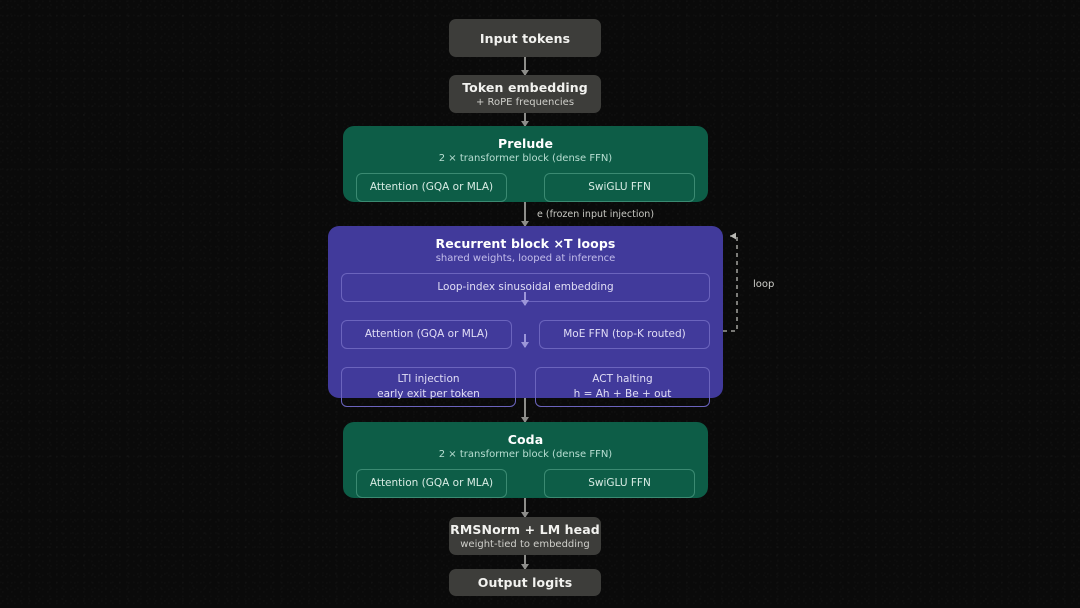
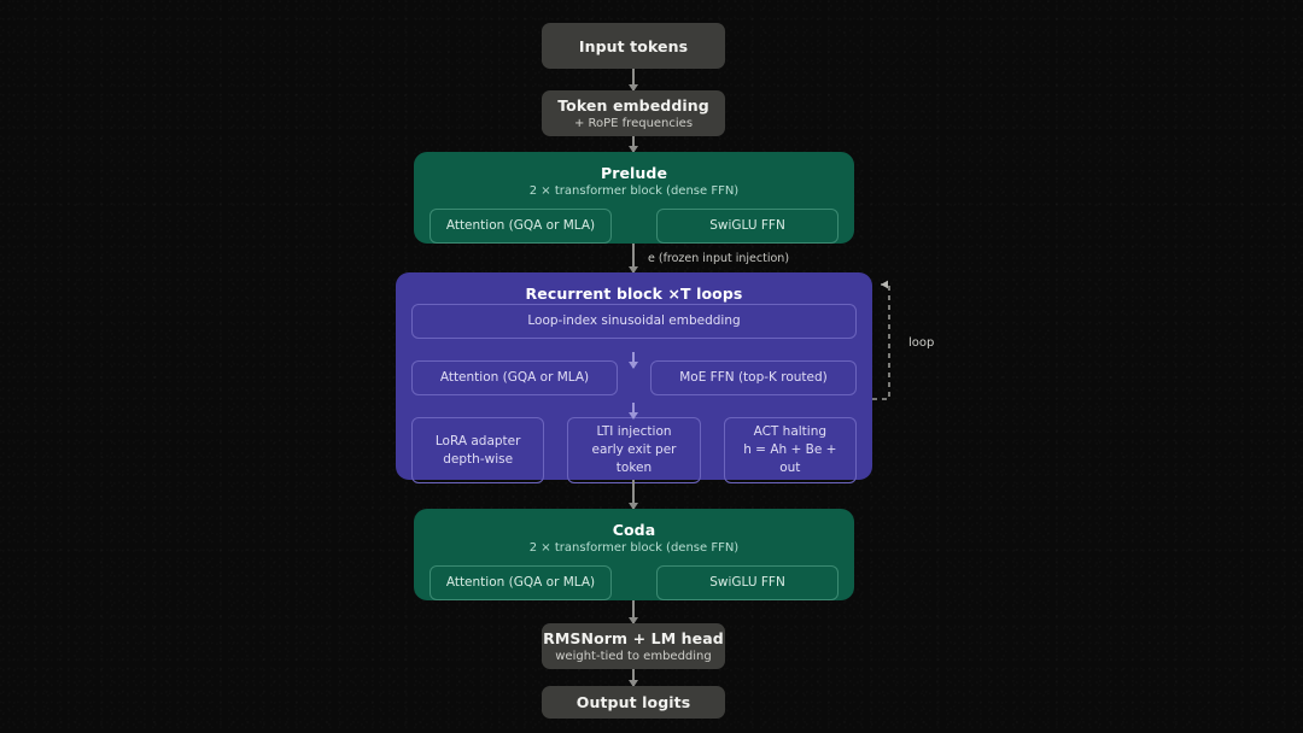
  Input tokens
  Token embedding
  + RoPE frequencies
  Prelude
  2 × transformer block (dense FFN)
  Attention (GQA or MLA)
  SwiGLU FFN
  e (frozen input injection)
  Recurrent block ×T loops
- shared weights, looped at inference
  Loop-index sinusoidal embedding
  Attention (GQA or MLA)
  MoE FFN (top-K routed)
+ LoRA adapter
+ depth-wise
  LTI injection
  early exit per token
  ACT halting
  h = Ah + Be + out
  loop
  Coda
  2 × transformer block (dense FFN)
  Attention (GQA or MLA)
  SwiGLU FFN
  RMSNorm + LM head
  weight-tied to embedding
  Output logits
